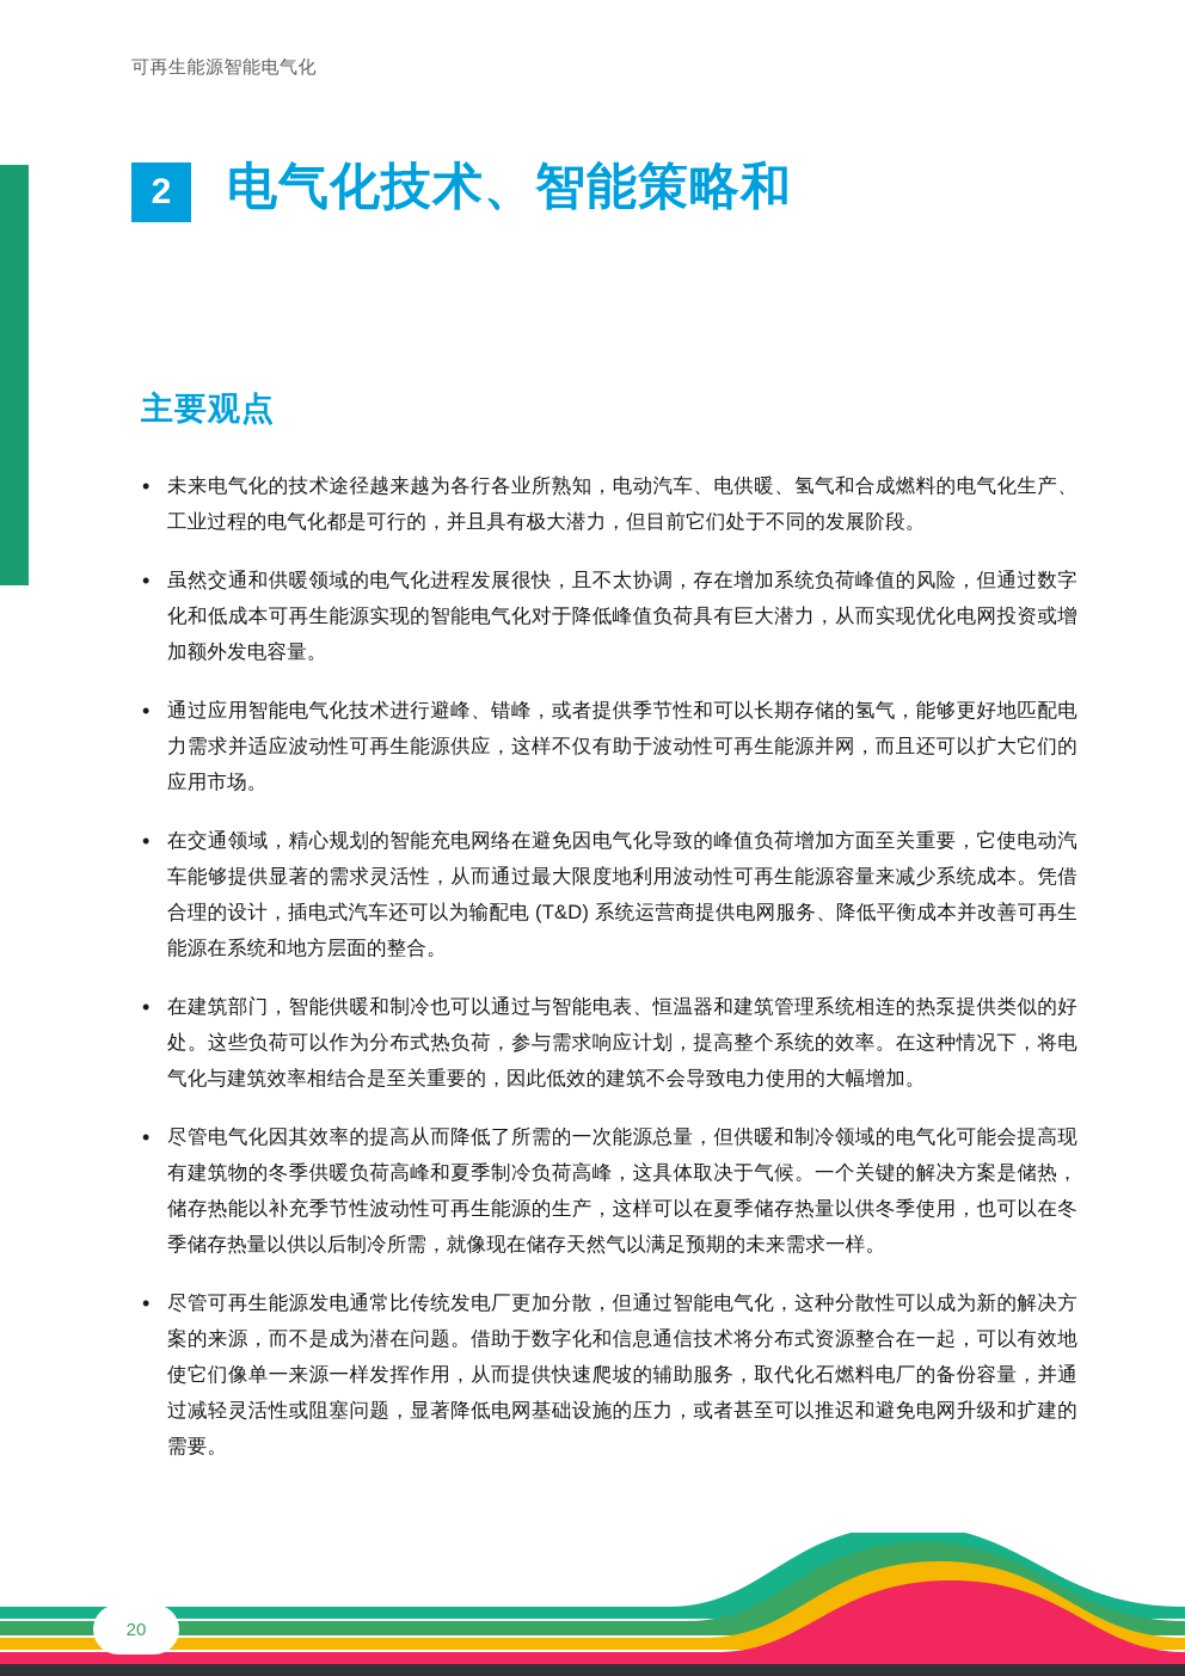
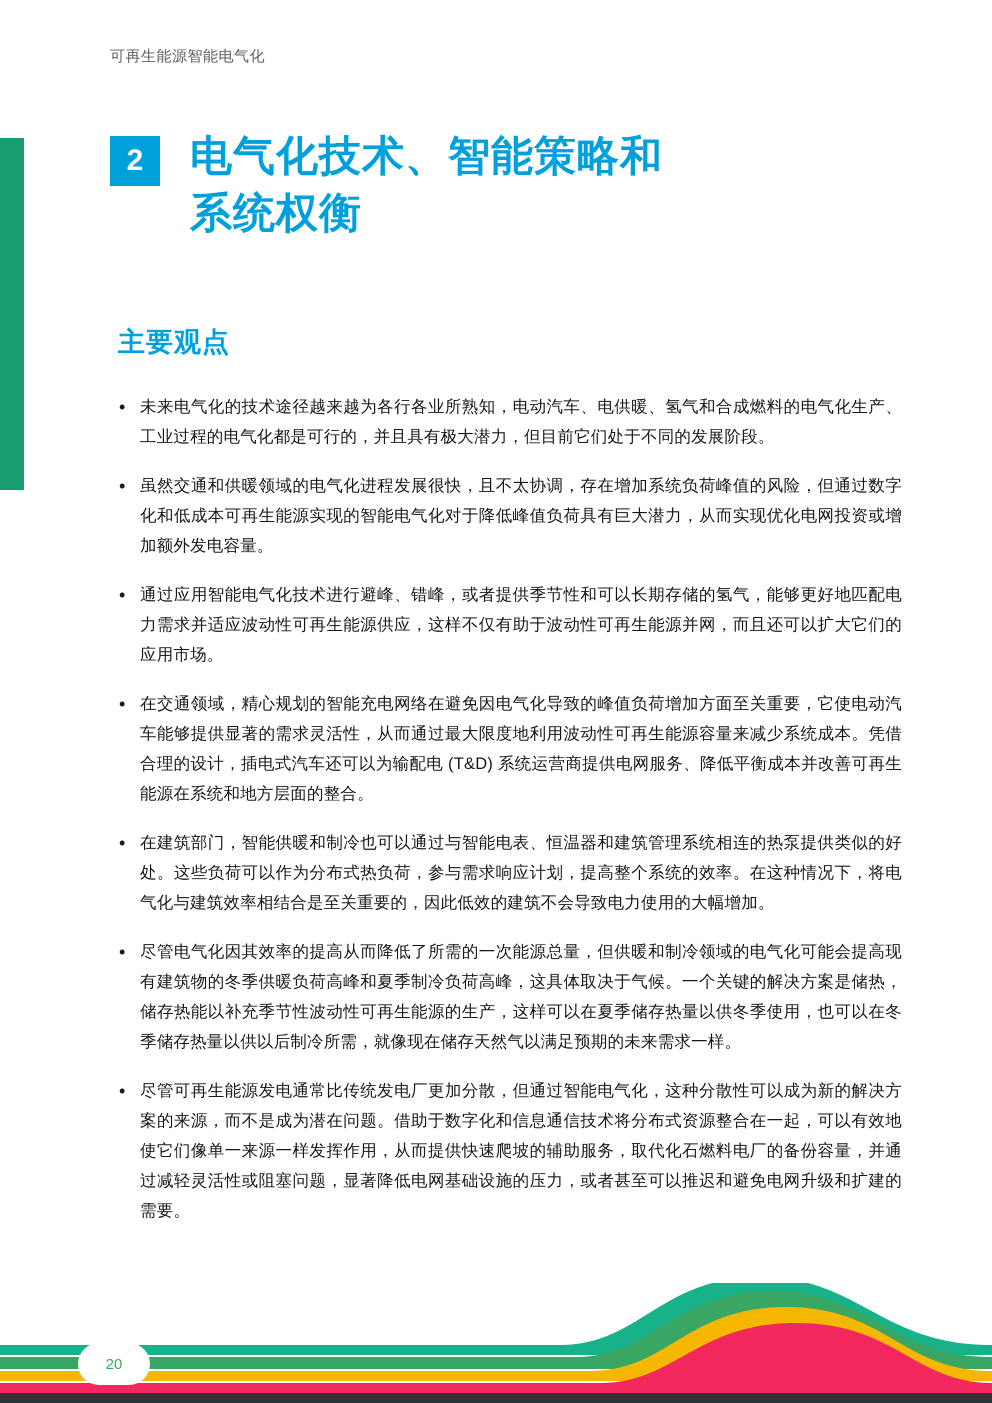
  可再生能源智能电气化
  2
  电气化技术、智能策略和
+ 系统权衡
  主要观点
  •
  未来电气化的技术途径越来越为各行各业所熟知，电动汽车、电供暖、氢气和合成燃料的电气化生产、工业过程的电气化都是可行的，并且具有极大潜力，但目前它们处于不同的发展阶段。
  •
  虽然交通和供暖领域的电气化进程发展很快，且不太协调，存在增加系统负荷峰值的风险，但通过数字化和低成本可再生能源实现的智能电气化对于降低峰值负荷具有巨大潜力，从而实现优化电网投资或增加额外发电容量。
  •
  通过应用智能电气化技术进行避峰、错峰，或者提供季节性和可以长期存储的氢气，能够更好地匹配电力需求并适应波动性可再生能源供应，这样不仅有助于波动性可再生能源并网，而且还可以扩大它们的应用市场。
  •
  在交通领域，精心规划的智能充电网络在避免因电气化导致的峰值负荷增加方面至关重要，它使电动汽车能够提供显著的需求灵活性，从而通过最大限度地利用波动性可再生能源容量来减少系统成本。凭借合理的设计，插电式汽车还可以为输配电 (T&D) 系统运营商提供电网服务、降低平衡成本并改善可再生能源在系统和地方层面的整合。
  •
  在建筑部门，智能供暖和制冷也可以通过与智能电表、恒温器和建筑管理系统相连的热泵提供类似的好处。这些负荷可以作为分布式热负荷，参与需求响应计划，提高整个系统的效率。在这种情况下，将电气化与建筑效率相结合是至关重要的，因此低效的建筑不会导致电力使用的大幅增加。
  •
  尽管电气化因其效率的提高从而降低了所需的一次能源总量，但供暖和制冷领域的电气化可能会提高现有建筑物的冬季供暖负荷高峰和夏季制冷负荷高峰，这具体取决于气候。一个关键的解决方案是储热，储存热能以补充季节性波动性可再生能源的生产，这样可以在夏季储存热量以供冬季使用，也可以在冬季储存热量以供以后制冷所需，就像现在储存天然气以满足预期的未来需求一样。
  •
  尽管可再生能源发电通常比传统发电厂更加分散，但通过智能电气化，这种分散性可以成为新的解决方案的来源，而不是成为潜在问题。借助于数字化和信息通信技术将分布式资源整合在一起，可以有效地使它们像单一来源一样发挥作用，从而提供快速爬坡的辅助服务，取代化石燃料电厂的备份容量，并通过减轻灵活性或阻塞问题，显著降低电网基础设施的压力，或者甚至可以推迟和避免电网升级和扩建的需要。
  20
